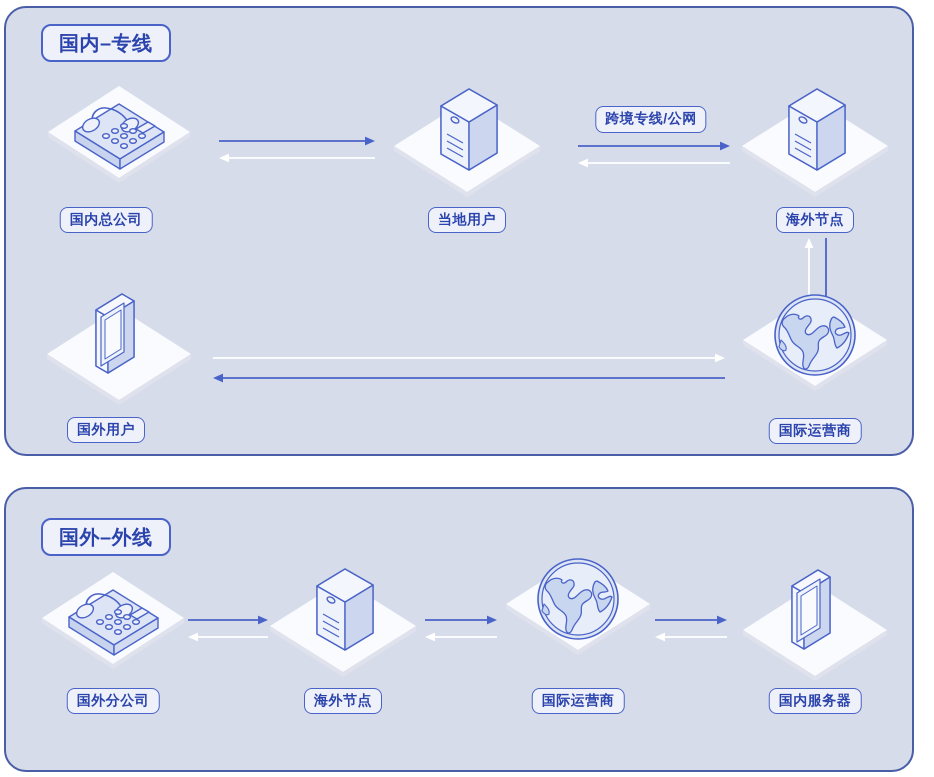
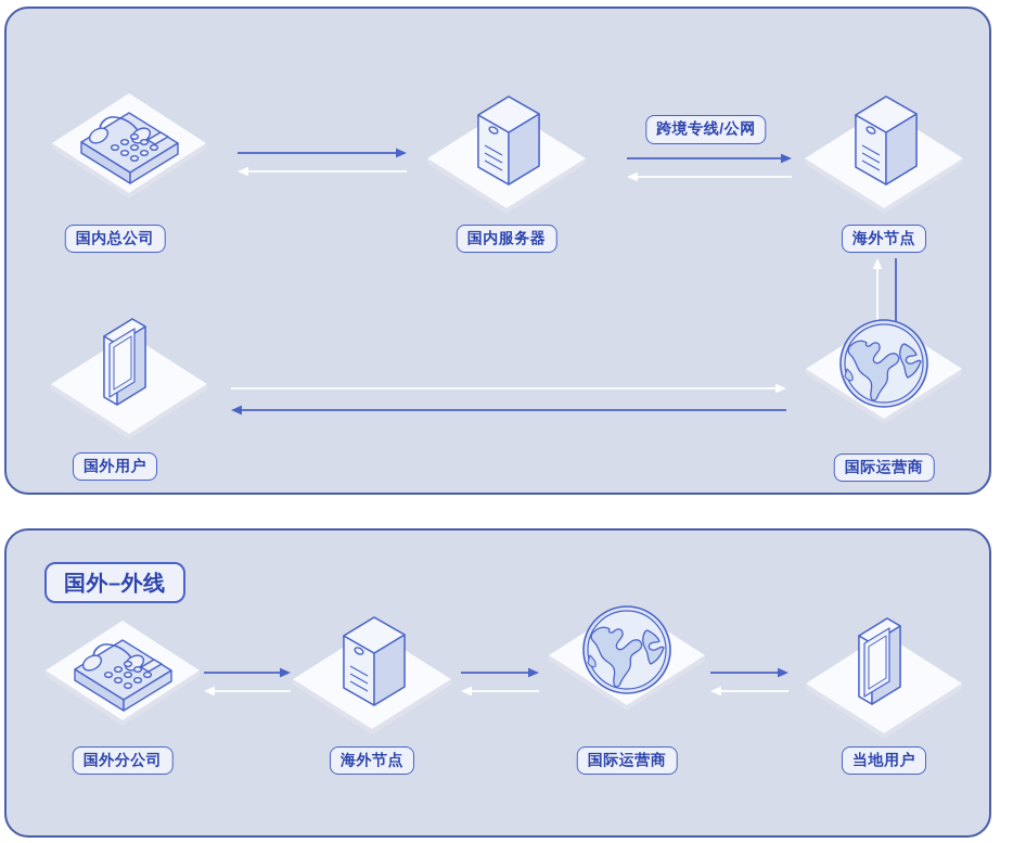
- 国内–专线
  国内总公司
- 当地用户
+ 国内服务器
  跨境专线/公网
  海外节点
  国际运营商
  国外用户
  国外–外线
  国外分公司
  海外节点
  国际运营商
- 国内服务器
+ 当地用户
